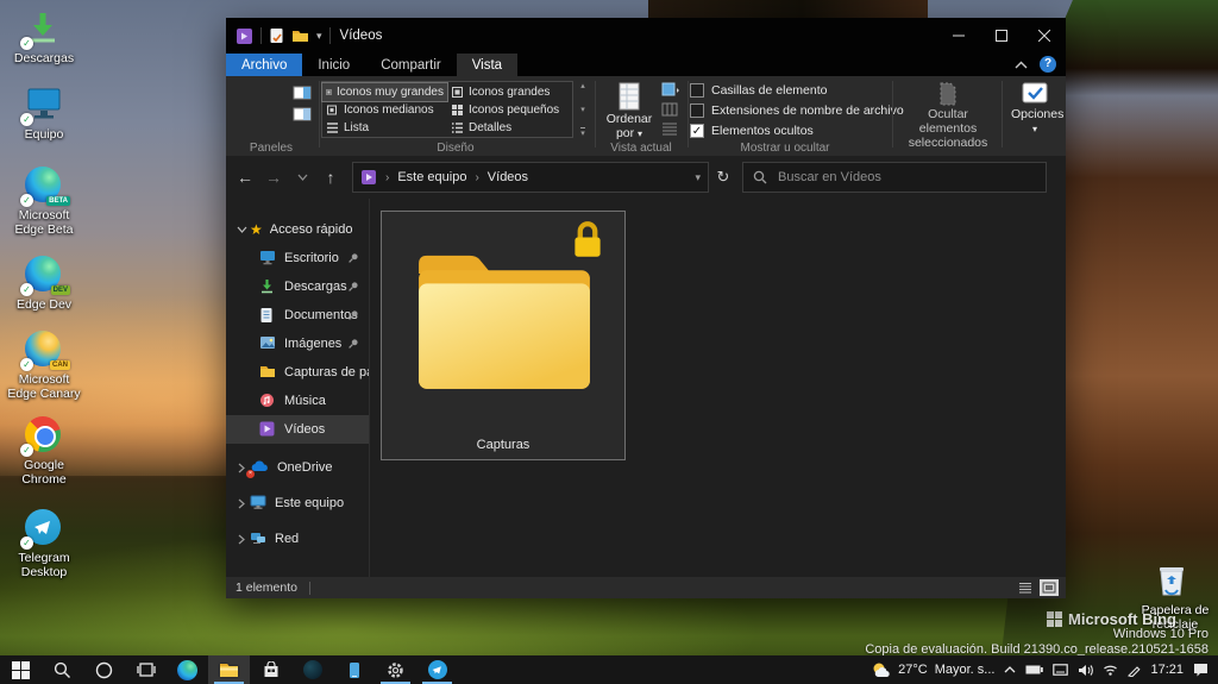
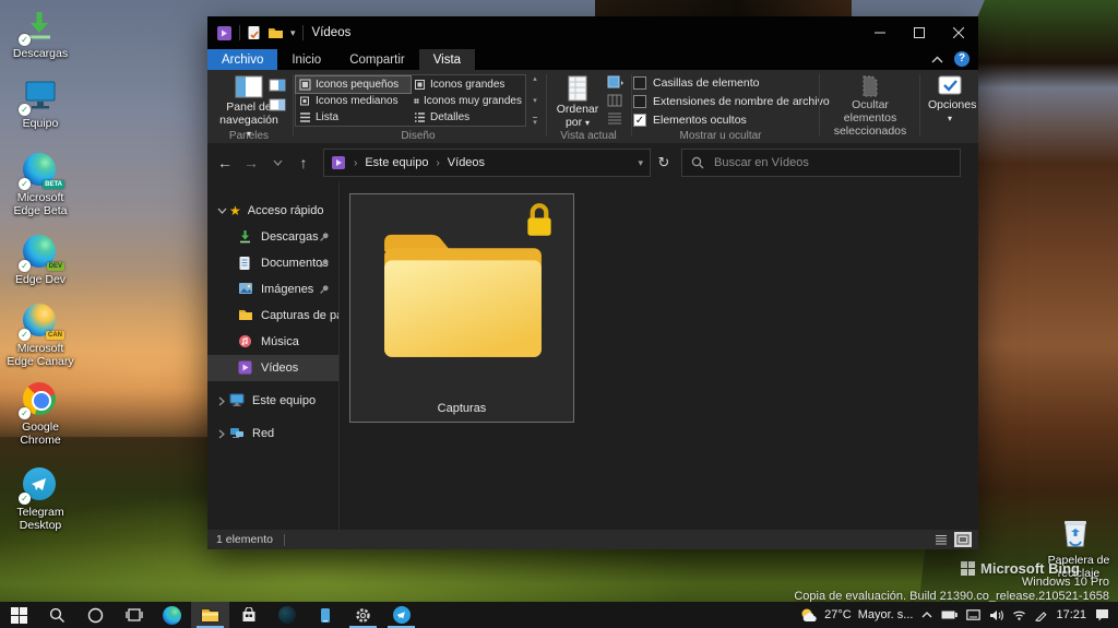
  ✓
  Descargas
  ✓
  Equipo
  ✓
  Microsoft Edge Beta
  ✓
  Edge Dev
  ✓
  Microsoft Edge Canary
  ✓
  Google Chrome
  ✓
  Telegram Desktop
  Papelera de reciclaje
  Microsoft Bing
  Windows 10 Pro
  Copia de evaluación. Build 21390.co_release.210521-1658
  ▾
  Vídeos
  Archivo
  Inicio
  Compartir
  Vista
  ?
+ Panel de navegación ▾
  Paneles
- Iconos muy grandes
+ Iconos pequeños
  Iconos grandes
  Iconos medianos
- Iconos pequeños
+ Iconos muy grandes
  Lista
  Detalles
  Diseño
  Ordenar por ▾
  Vista actual
  Casillas de elemento
  Extensiones de nombre de archivo
  ✓
  Elementos ocultos
  Mostrar u ocultar
  Ocultar elementos seleccionados
  Opciones ▾
  ←
  →
  ↑
  ›
  Este equipo
  ›
  Vídeos
  ▾
  ↻
  Buscar en Vídeos
  ★
  Acceso rápido
- Escritorio
  Descargas
  Documento
  Imágenes
  Música
  Vídeos
- OneDrive
  Este equipo
  Red
  Capturas
  1 elemento
  27°C
  Mayor. s...
  17:21
